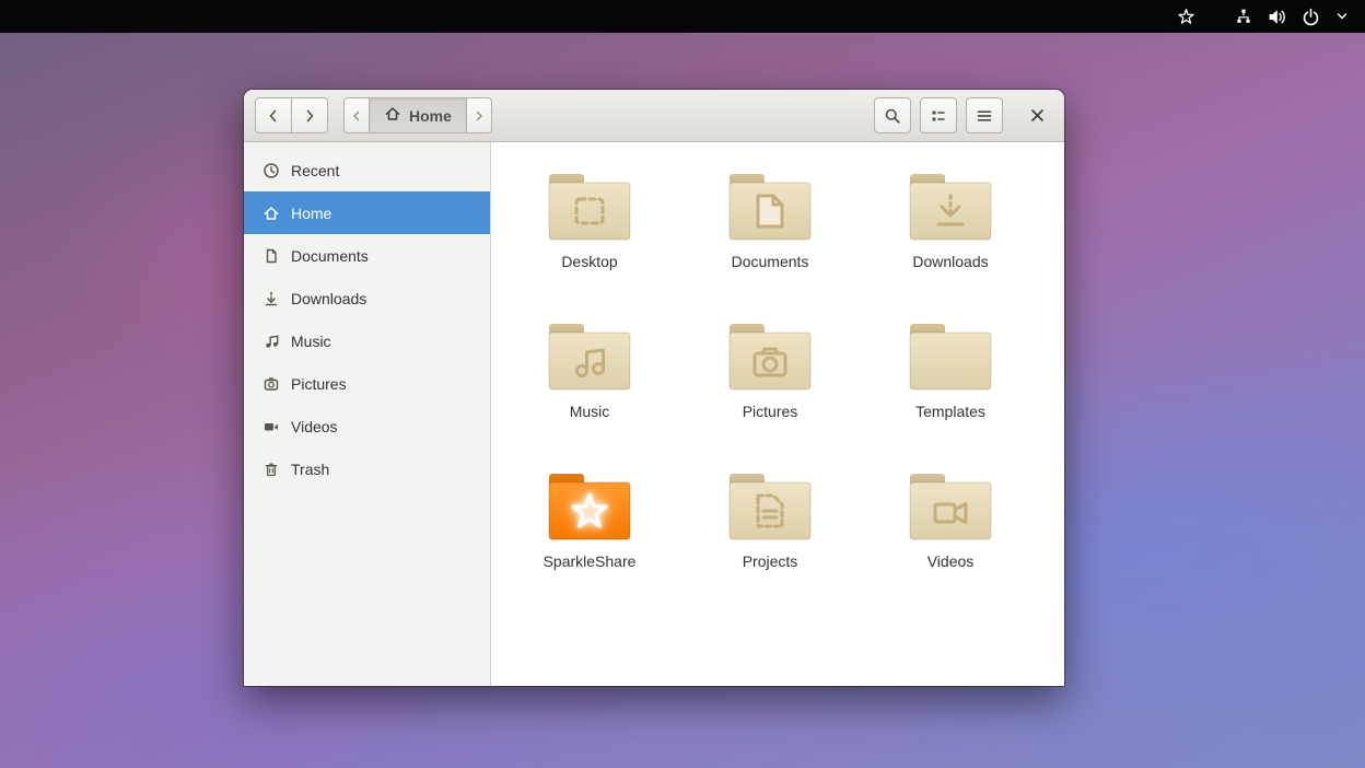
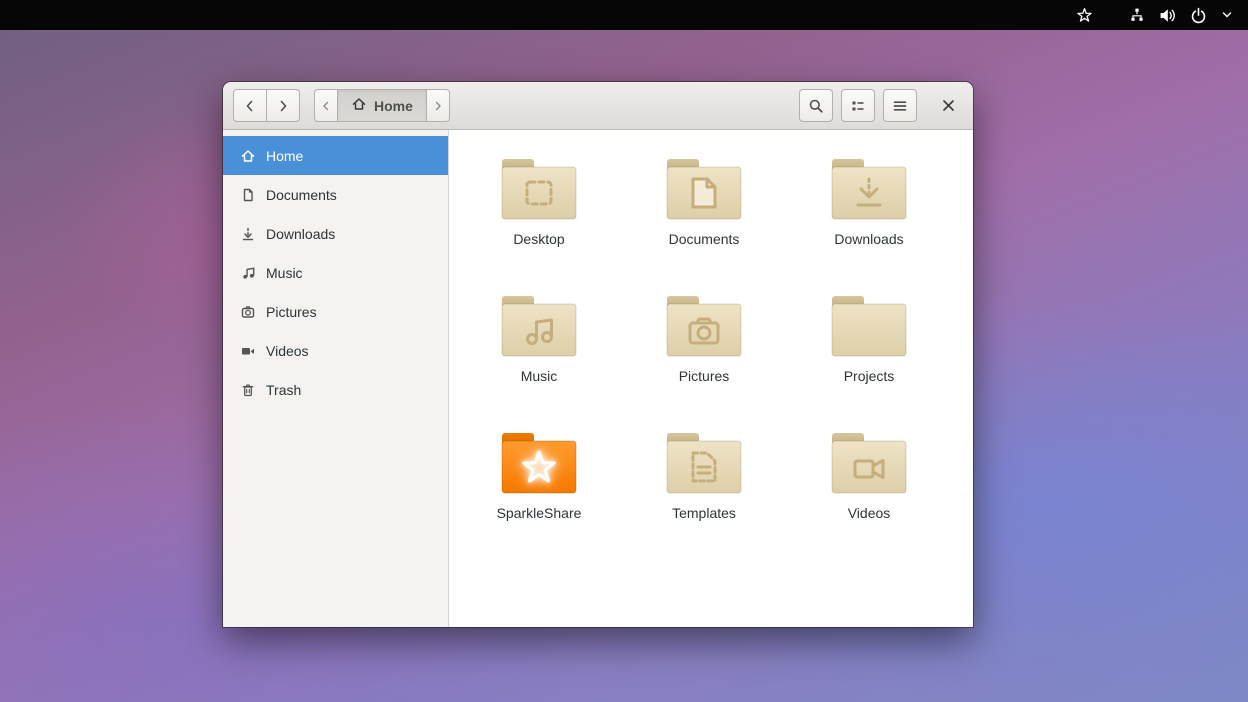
  Home
- Recent
  Home
  Documents
  Downloads
  Music
  Pictures
  Videos
  Trash
  Desktop
  Documents
  Downloads
  Music
  Pictures
- Templates
+ Projects
  SparkleShare
- Projects
+ Templates
  Videos
